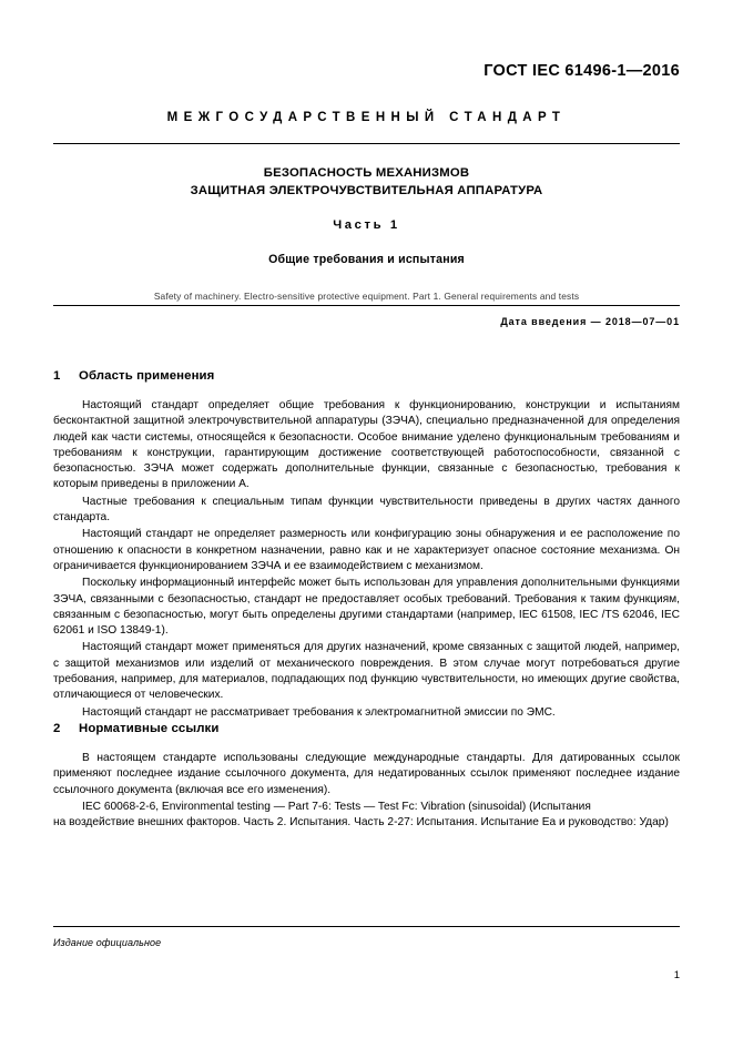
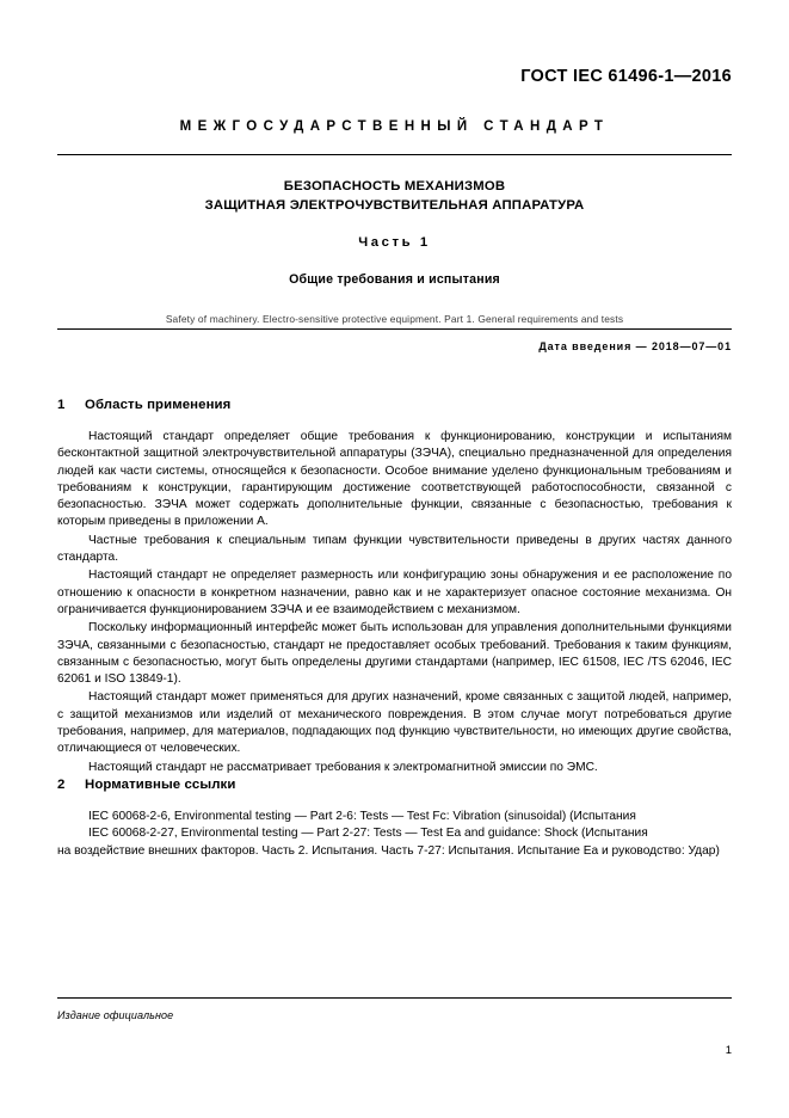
  ГОСТ IEC 61496-1—2016
  МЕЖГОСУДАРСТВЕННЫЙ СТАНДАРТ
  БЕЗОПАСНОСТЬ МЕХАНИЗМОВ
  ЗАЩИТНАЯ ЭЛЕКТРОЧУВСТВИТЕЛЬНАЯ АППАРАТУРА
  Часть 1
  Общие требования и испытания
  Safety of machinery. Electro-sensitive protective equipment. Part 1. General requirements and tests
  Дата введения — 2018—07—01
  1 Область применения
  Настоящий стандарт определяет общие требования к функционированию, конструкции и испытаниям бесконтактной защитной электрочувствительной аппаратуры (ЗЭЧА), специально предназначенной для определения людей как части системы, относящейся к безопасности. Особое внимание уделено функциональным требованиям и требованиям к конструкции, гарантирующим достижение соответствующей работоспособности, связанной с безопасностью. ЗЭЧА может содержать дополнительные функции, связанные с безопасностью, требования к которым приведены в приложении А.
  Частные требования к специальным типам функции чувствительности приведены в других частях данного стандарта.
  Настоящий стандарт не определяет размерность или конфигурацию зоны обнаружения и ее расположение по отношению к опасности в конкретном назначении, равно как и не характеризует опасное состояние механизма. Он ограничивается функционированием ЗЭЧА и ее взаимодействием с механизмом.
  Поскольку информационный интерфейс может быть использован для управления дополнительными функциями ЗЭЧА, связанными с безопасностью, стандарт не предоставляет особых требований. Требования к таким функциям, связанным с безопасностью, могут быть определены другими стандартами (например, IEC 61508, IEC /TS 62046, IEC 62061 и ISO 13849-1).
  Настоящий стандарт может применяться для других назначений, кроме связанных с защитой людей, например, с защитой механизмов или изделий от механического повреждения. В этом случае могут потребоваться другие требования, например, для материалов, подпадающих под функцию чувствительности, но имеющих другие свойства, отличающиеся от человеческих.
  Настоящий стандарт не рассматривает требования к электромагнитной эмиссии по ЭМС.
  2 Нормативные ссылки
- В настоящем стандарте использованы следующие международные стандарты. Для датированных ссылок применяют последнее издание ссылочного документа, для недатированных ссылок применяют последнее издание ссылочного документа (включая все его изменения).
- IEC 60068-2-6, Environmental testing — Part 7-6: Tests — Test Fc: Vibration (sinusoidal) (Испытания
+ IEC 60068-2-6, Environmental testing — Part 2-6: Tests — Test Fc: Vibration (sinusoidal) (Испытания
+ IEC 60068-2-27, Environmental testing — Part 2-27: Tests — Test Ea and guidance: Shock (Испытания
- на воздействие внешних факторов. Часть 2. Испытания. Часть 2-27: Испытания. Испытание Ea и руководство: Удар)
+ на воздействие внешних факторов. Часть 2. Испытания. Часть 7-27: Испытания. Испытание Ea и руководство: Удар)
  Издание официальное
  1
